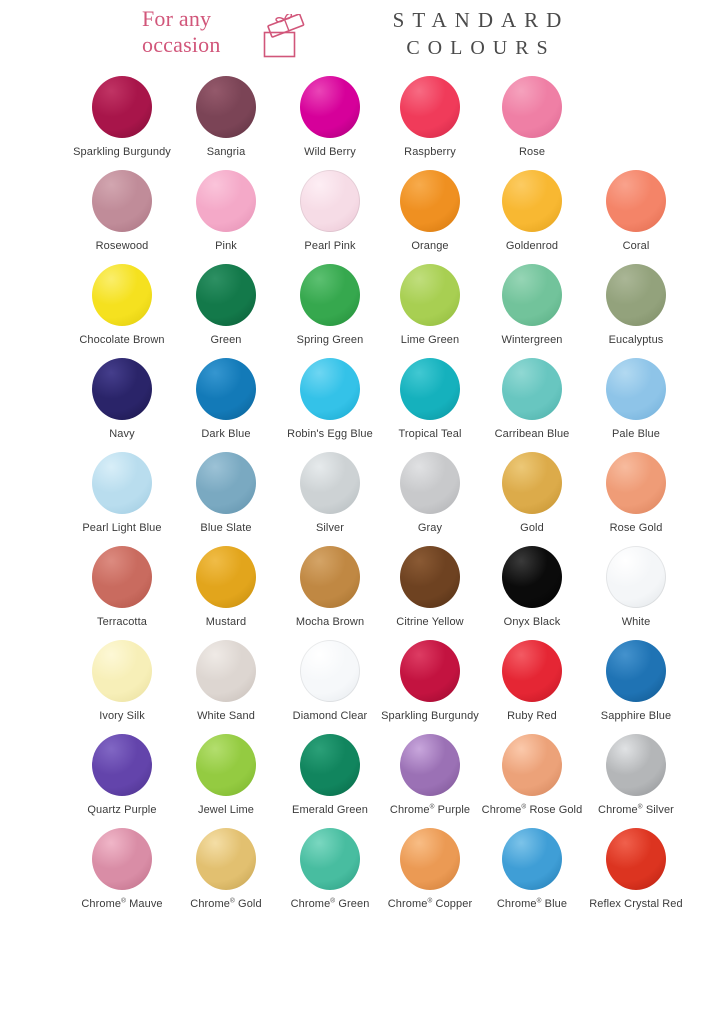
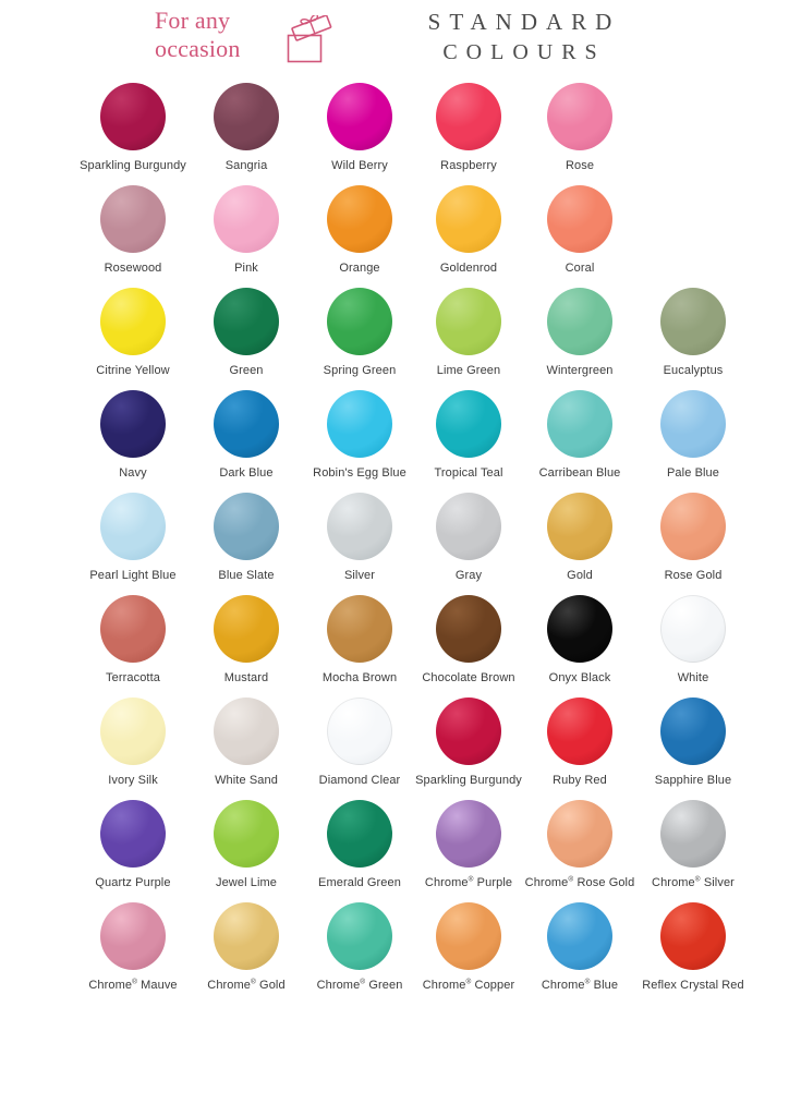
  For any occasion
  STANDARD
  COLOURS
  Sparkling Burgundy
  Sangria
  Wild Berry
  Raspberry
  Rose
  Rosewood
  Pink
- Pearl Pink
  Orange
  Goldenrod
  Coral
- Chocolate Brown
+ Citrine Yellow
  Green
  Spring Green
  Lime Green
  Wintergreen
  Eucalyptus
  Navy
  Dark Blue
  Robin's Egg Blue
  Tropical Teal
  Carribean Blue
  Pale Blue
  Pearl Light Blue
  Blue Slate
  Silver
  Gray
  Gold
  Rose Gold
  Terracotta
  Mustard
  Mocha Brown
- Citrine Yellow
+ Chocolate Brown
  Onyx Black
  White
  Ivory Silk
  White Sand
  Diamond Clear
  Sparkling Burgundy
  Ruby Red
  Sapphire Blue
  Quartz Purple
  Jewel Lime
  Emerald Green
  Chrome Purple
  Chrome Rose Gold
  Chrome Silver
  Chrome Mauve
  Chrome Gold
  Chrome Green
  Chrome Copper
  Chrome Blue
  Reflex Crystal Red
